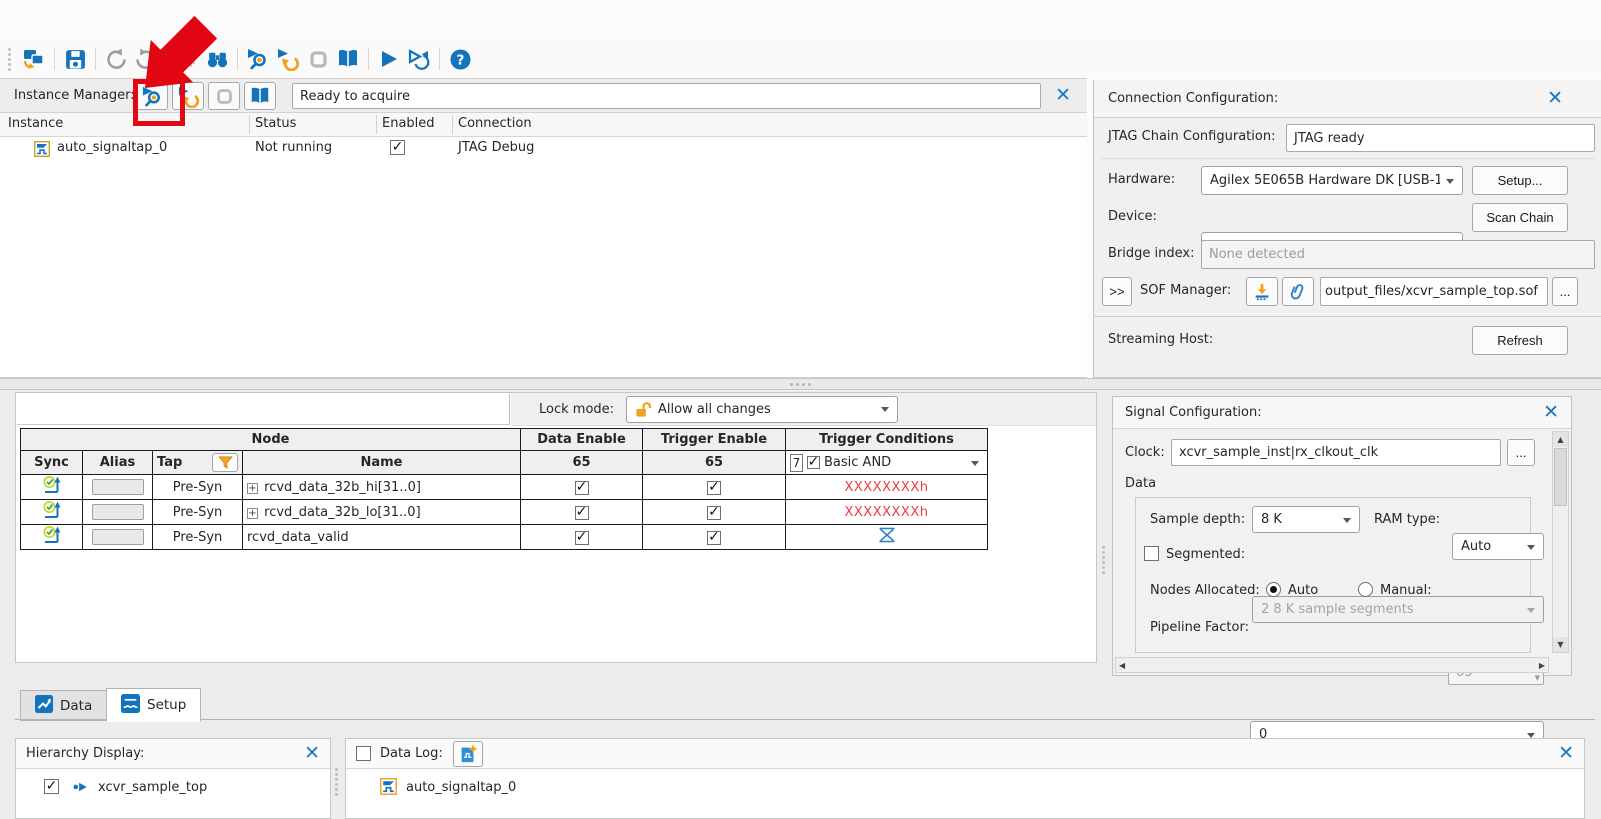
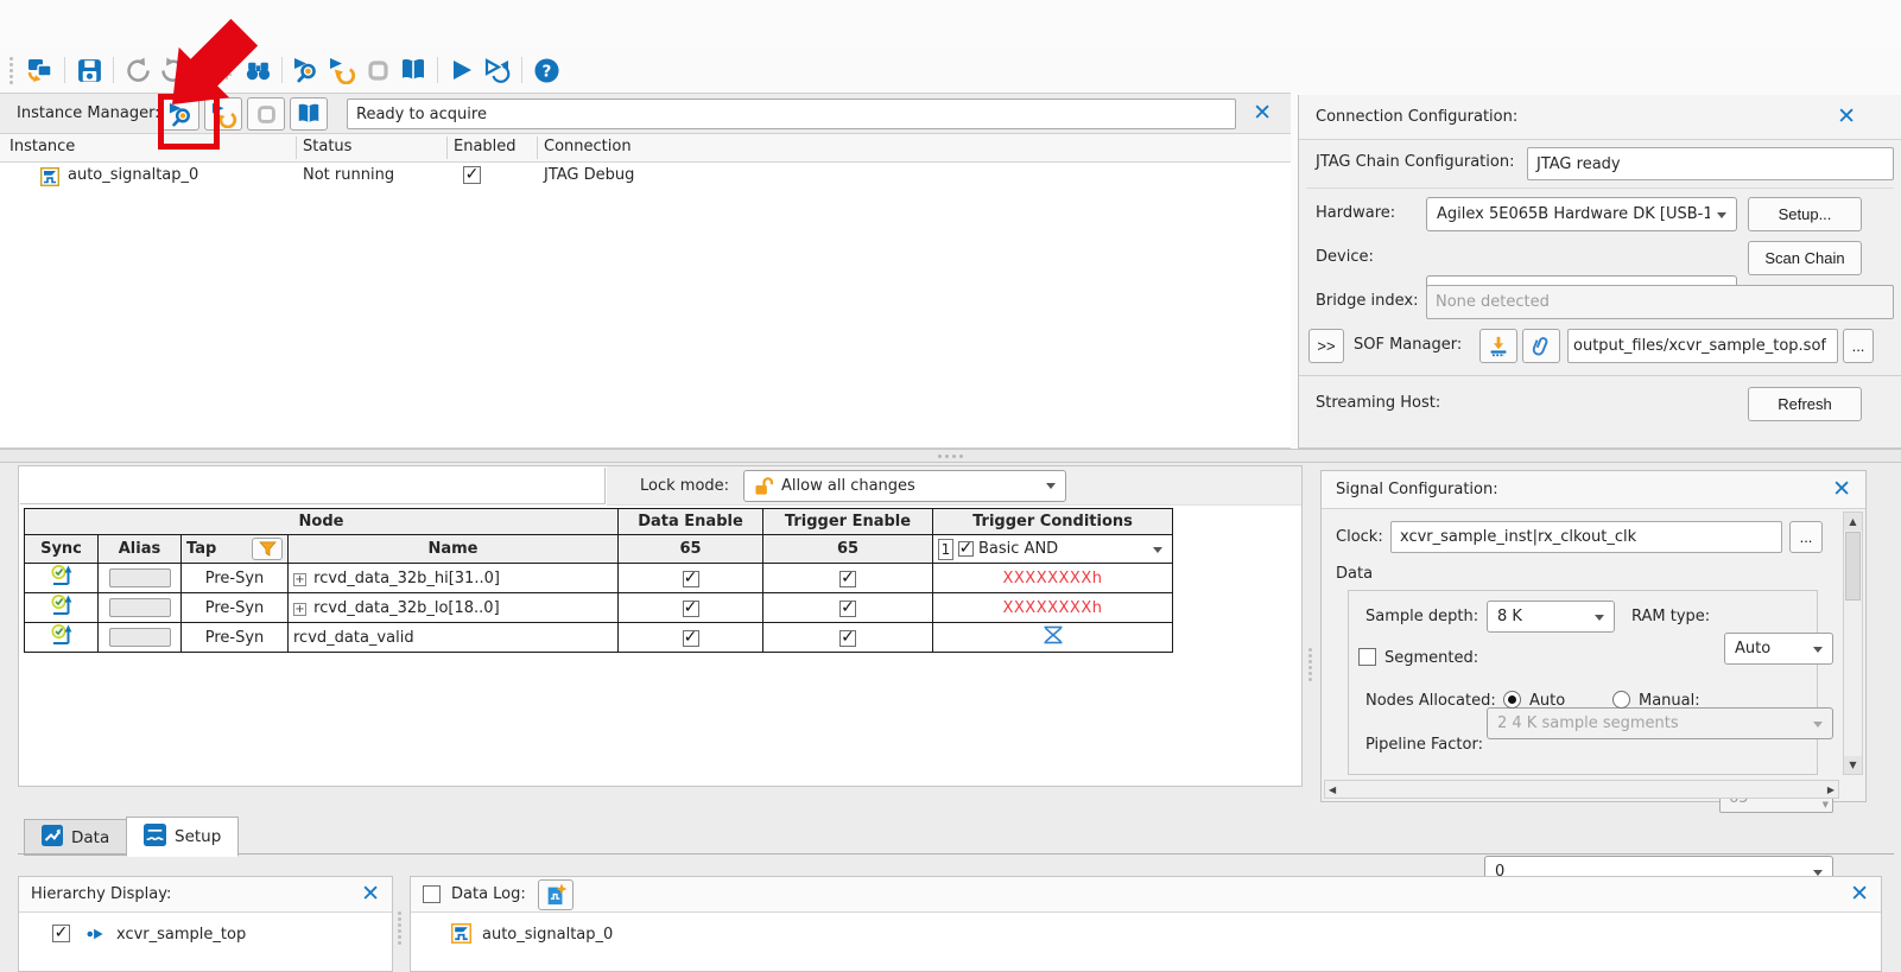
  ?
  Instance Manager:
  Ready to acquire
  ✕
  Instance
  Status
  Enabled
  Connection
  auto_signaltap_0
  Not running
  JTAG Debug
  Connection Configuration:
  ✕
  JTAG Chain Configuration:
  JTAG ready
  Hardware:
  Agilex 5E065B Hardware DK [USB-1
  Setup...
  Device:
  Scan Chain
  Bridge index:
  None detected
  >>
  SOF Manager:
  output_files/xcvr_sample_top.sof
  ...
  Streaming Host:
  Refresh
  Lock mode:
  Allow all changes
  Node	Data Enable	Trigger Enable	Trigger Conditions
- Sync	Alias	Tap	Name	65	65	7 Basic AND
+ Sync	Alias	Tap	Name	65	65	1 Basic AND
  		Pre-Syn	+ rcvd_data_32b_hi[31..0]			XXXXXXXXh
- 		Pre-Syn	+ rcvd_data_32b_lo[31..0]			XXXXXXXXh
+ 		Pre-Syn	+ rcvd_data_32b_lo[18..0]			XXXXXXXXh
  		Pre-Syn	rcvd_data_valid
  Signal Configuration:
  ✕
  Clock:
  xcvr_sample_inst|rx_clkout_clk
  ...
  Data
  Sample depth:
  8 K
  RAM type:
  Auto
  Segmented:
- 2 8 K sample segments
+ 2 4 K sample segments
  Nodes Allocated:
  Auto
  Manual:
  ▼
  Pipeline Factor:
  0
  ▲
  ▼
  ◀
  ▶
  Data
  Setup
  Hierarchy Display:
  ✕
  xcvr_sample_top
  Data Log:
  ✕
  auto_signaltap_0
